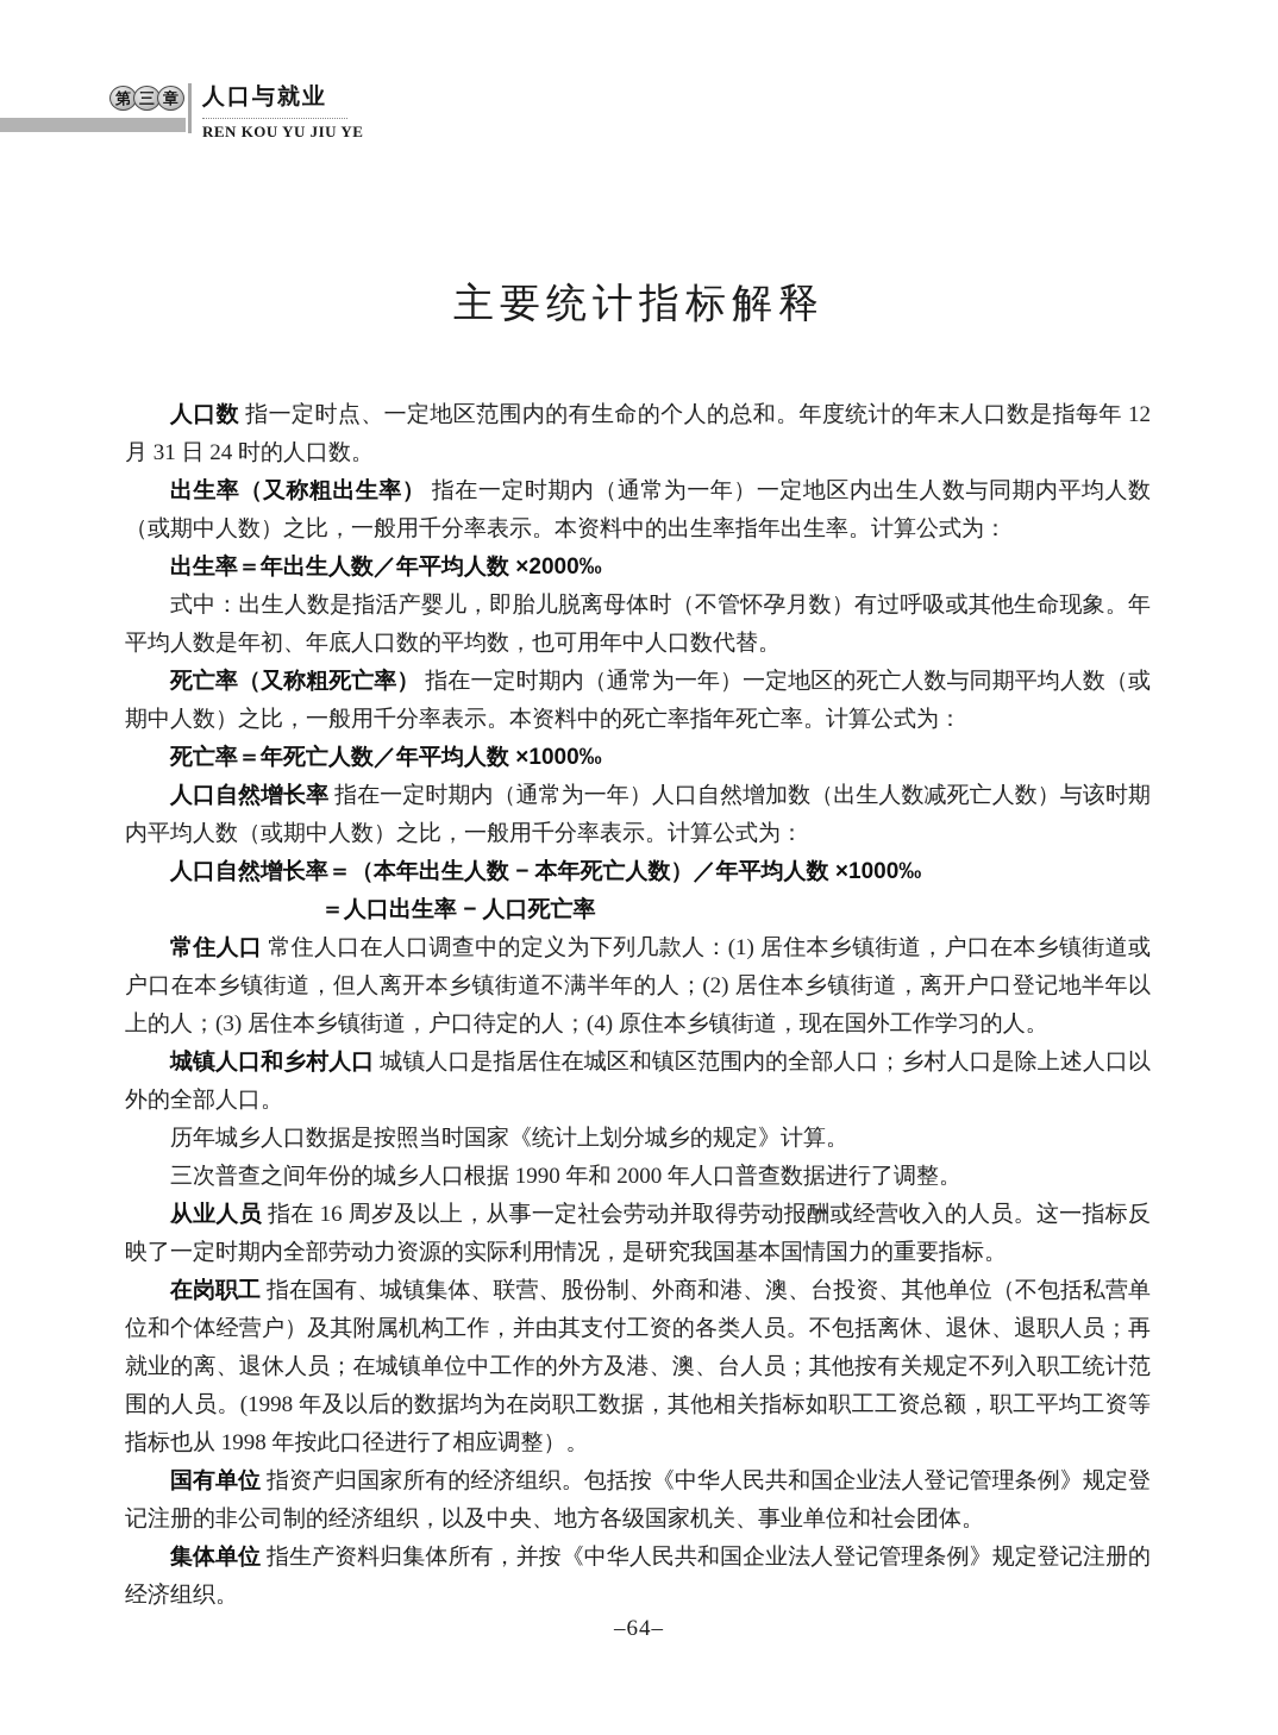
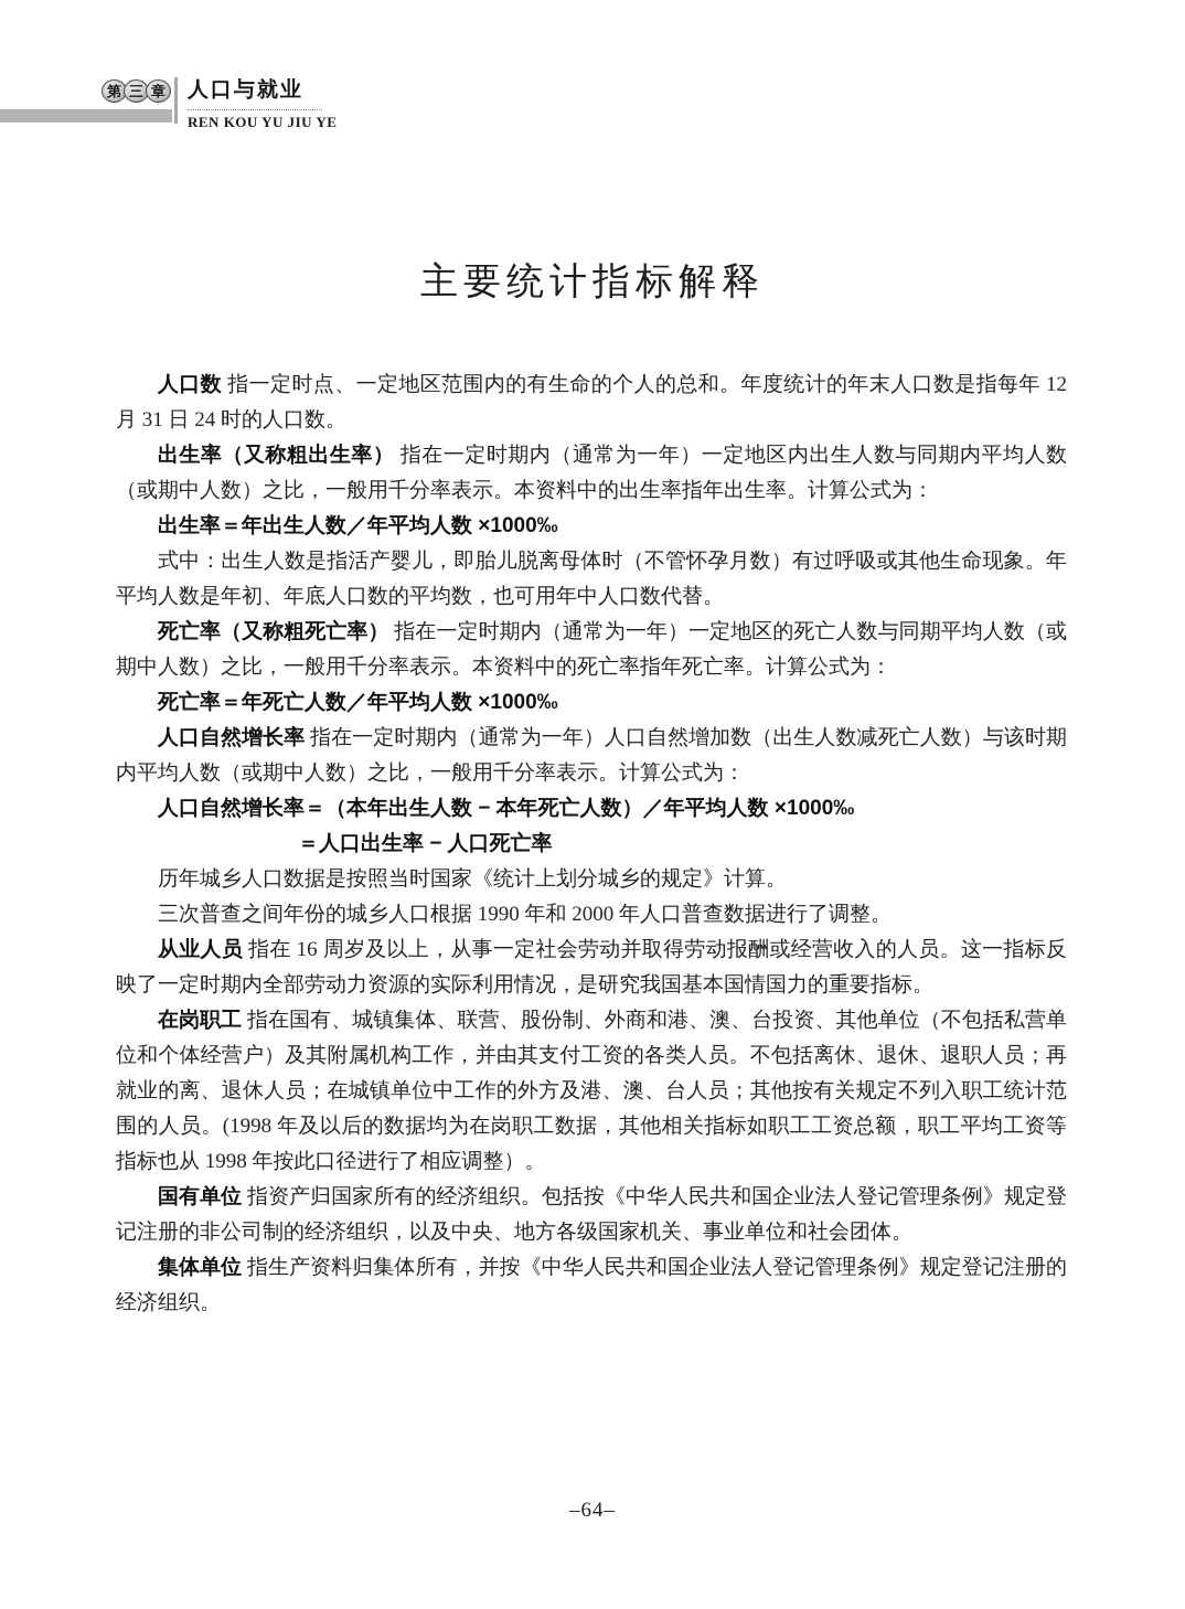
  第
  三
  章
  人口与就业
  REN KOU YU JIU YE
  主要统计指标解释
  人口数 指一定时点、一定地区范围内的有生命的个人的总和。年度统计的年末人口数是指每年 12 月 31 日 24 时的人口数。
  出生率（又称粗出生率） 指在一定时期内（通常为一年）一定地区内出生人数与同期内平均人数（或期中人数）之比，一般用千分率表示。本资料中的出生率指年出生率。计算公式为：
- 出生率＝年出生人数／年平均人数 ×2000‰
+ 出生率＝年出生人数／年平均人数 ×1000‰
  式中：出生人数是指活产婴儿，即胎儿脱离母体时（不管怀孕月数）有过呼吸或其他生命现象。年平均人数是年初、年底人口数的平均数，也可用年中人口数代替。
  死亡率（又称粗死亡率） 指在一定时期内（通常为一年）一定地区的死亡人数与同期平均人数（或期中人数）之比，一般用千分率表示。本资料中的死亡率指年死亡率。计算公式为：
  死亡率＝年死亡人数／年平均人数 ×1000‰
  人口自然增长率 指在一定时期内（通常为一年）人口自然增加数（出生人数减死亡人数）与该时期内平均人数（或期中人数）之比，一般用千分率表示。计算公式为：
  人口自然增长率＝（本年出生人数 − 本年死亡人数）／年平均人数 ×1000‰
  ＝人口出生率 − 人口死亡率
- 常住人口 常住人口在人口调查中的定义为下列几款人：(1) 居住本乡镇街道，户口在本乡镇街道或户口在本乡镇街道，但人离开本乡镇街道不满半年的人；(2) 居住本乡镇街道，离开户口登记地半年以上的人；(3) 居住本乡镇街道，户口待定的人；(4) 原住本乡镇街道，现在国外工作学习的人。
- 城镇人口和乡村人口 城镇人口是指居住在城区和镇区范围内的全部人口；乡村人口是除上述人口以外的全部人口。
  历年城乡人口数据是按照当时国家《统计上划分城乡的规定》计算。
  三次普查之间年份的城乡人口根据 1990 年和 2000 年人口普查数据进行了调整。
  从业人员 指在 16 周岁及以上，从事一定社会劳动并取得劳动报酬或经营收入的人员。这一指标反映了一定时期内全部劳动力资源的实际利用情况，是研究我国基本国情国力的重要指标。
  在岗职工 指在国有、城镇集体、联营、股份制、外商和港、澳、台投资、其他单位（不包括私营单位和个体经营户）及其附属机构工作，并由其支付工资的各类人员。不包括离休、退休、退职人员；再就业的离、退休人员；在城镇单位中工作的外方及港、澳、台人员；其他按有关规定不列入职工统计范围的人员。(1998 年及以后的数据均为在岗职工数据，其他相关指标如职工工资总额，职工平均工资等指标也从 1998 年按此口径进行了相应调整）。
  国有单位 指资产归国家所有的经济组织。包括按《中华人民共和国企业法人登记管理条例》规定登记注册的非公司制的经济组织，以及中央、地方各级国家机关、事业单位和社会团体。
  集体单位 指生产资料归集体所有，并按《中华人民共和国企业法人登记管理条例》规定登记注册的经济组织。
  –64–
